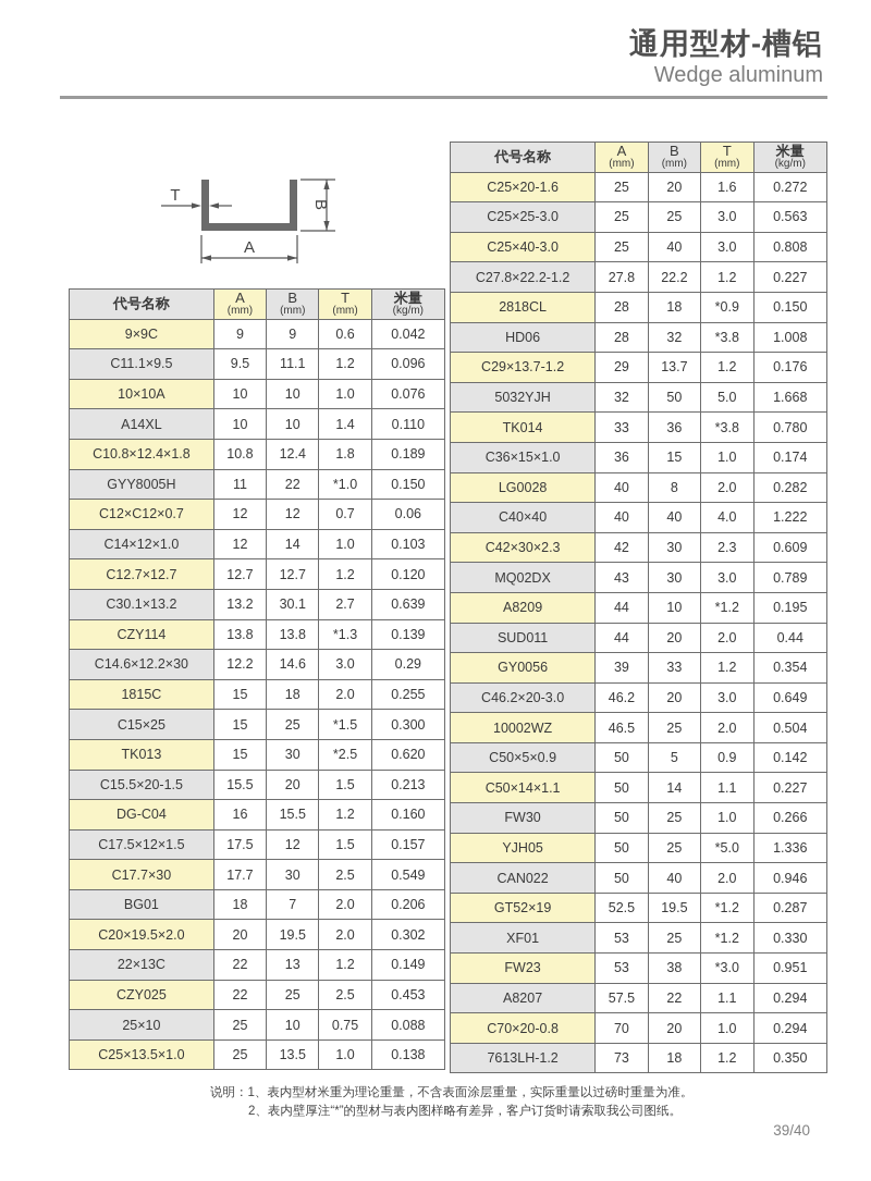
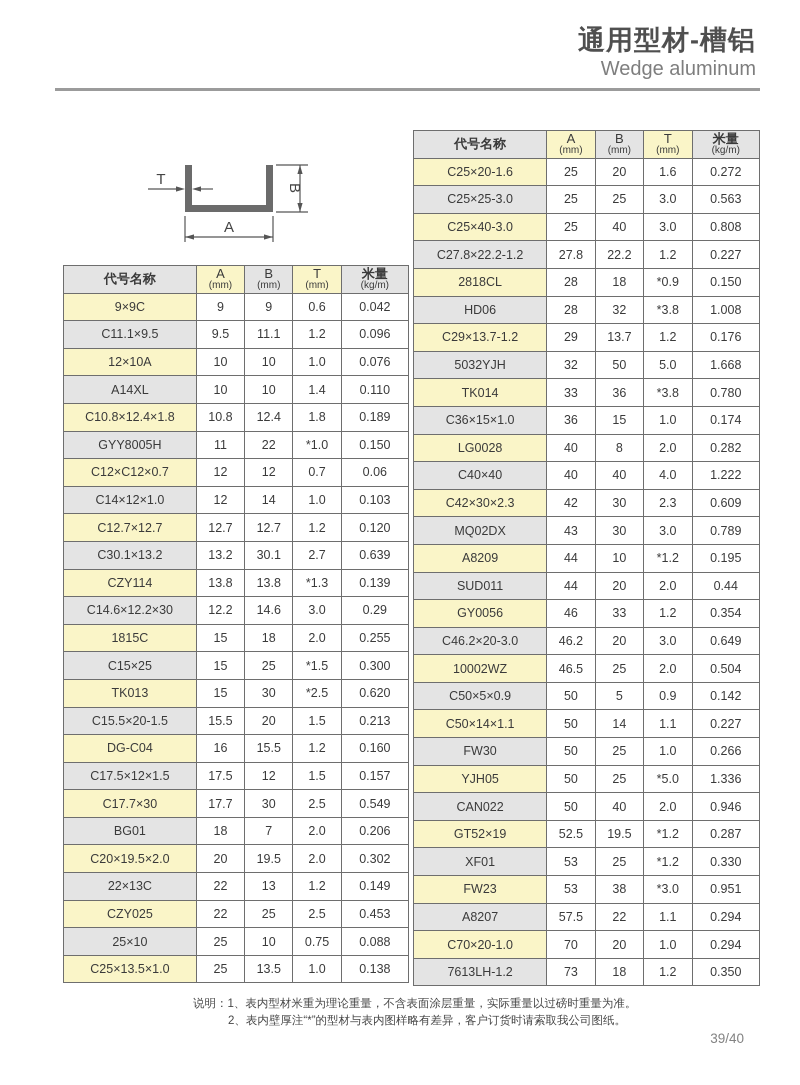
  通用型材-槽铝
  Wedge aluminum
  T
  A
  代号名称	A(mm)	B(mm)	T(mm)	米量(kg/m)
  9×9C	9	9	0.6	0.042
  C11.1×9.5	9.5	11.1	1.2	0.096
- 10×10A	10	10	1.0	0.076
+ 12×10A	10	10	1.0	0.076
  A14XL	10	10	1.4	0.110
  C10.8×12.4×1.8	10.8	12.4	1.8	0.189
  GYY8005H	11	22	*1.0	0.150
  C12×C12×0.7	12	12	0.7	0.06
  C14×12×1.0	12	14	1.0	0.103
  C12.7×12.7	12.7	12.7	1.2	0.120
  C30.1×13.2	13.2	30.1	2.7	0.639
  CZY114	13.8	13.8	*1.3	0.139
  C14.6×12.2×30	12.2	14.6	3.0	0.29
  1815C	15	18	2.0	0.255
  C15×25	15	25	*1.5	0.300
  TK013	15	30	*2.5	0.620
  C15.5×20-1.5	15.5	20	1.5	0.213
  DG-C04	16	15.5	1.2	0.160
  C17.5×12×1.5	17.5	12	1.5	0.157
  C17.7×30	17.7	30	2.5	0.549
  BG01	18	7	2.0	0.206
  C20×19.5×2.0	20	19.5	2.0	0.302
  22×13C	22	13	1.2	0.149
  CZY025	22	25	2.5	0.453
  25×10	25	10	0.75	0.088
  C25×13.5×1.0	25	13.5	1.0	0.138
  代号名称	A(mm)	B(mm)	T(mm)	米量(kg/m)
  C25×20-1.6	25	20	1.6	0.272
  C25×25-3.0	25	25	3.0	0.563
  C25×40-3.0	25	40	3.0	0.808
  C27.8×22.2-1.2	27.8	22.2	1.2	0.227
  2818CL	28	18	*0.9	0.150
  HD06	28	32	*3.8	1.008
  C29×13.7-1.2	29	13.7	1.2	0.176
  5032YJH	32	50	5.0	1.668
  TK014	33	36	*3.8	0.780
  C36×15×1.0	36	15	1.0	0.174
  LG0028	40	8	2.0	0.282
  C40×40	40	40	4.0	1.222
  C42×30×2.3	42	30	2.3	0.609
  MQ02DX	43	30	3.0	0.789
  A8209	44	10	*1.2	0.195
  SUD011	44	20	2.0	0.44
- GY0056	39	33	1.2	0.354
+ GY0056	46	33	1.2	0.354
  C46.2×20-3.0	46.2	20	3.0	0.649
  10002WZ	46.5	25	2.0	0.504
  C50×5×0.9	50	5	0.9	0.142
  C50×14×1.1	50	14	1.1	0.227
  FW30	50	25	1.0	0.266
  YJH05	50	25	*5.0	1.336
  CAN022	50	40	2.0	0.946
  GT52×19	52.5	19.5	*1.2	0.287
  XF01	53	25	*1.2	0.330
  FW23	53	38	*3.0	0.951
  A8207	57.5	22	1.1	0.294
- C70×20-0.8	70	20	1.0	0.294
+ C70×20-1.0	70	20	1.0	0.294
  7613LH-1.2	73	18	1.2	0.350
  说明：1、表内型材米重为理论重量，不含表面涂层重量，实际重量以过磅时重量为准。
  2、表内壁厚注“*”的型材与表内图样略有差异，客户订货时请索取我公司图纸。
  39/40
